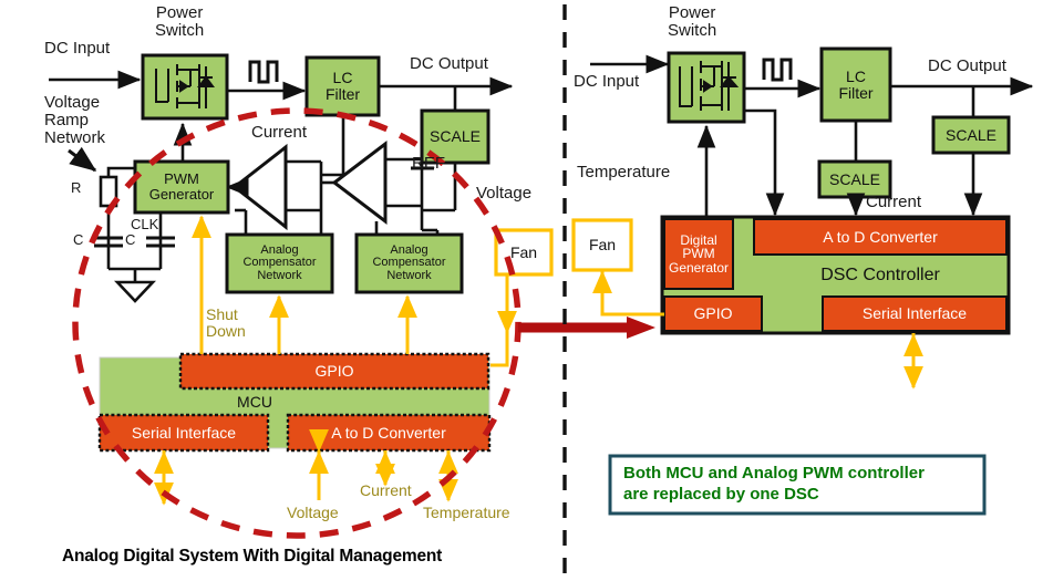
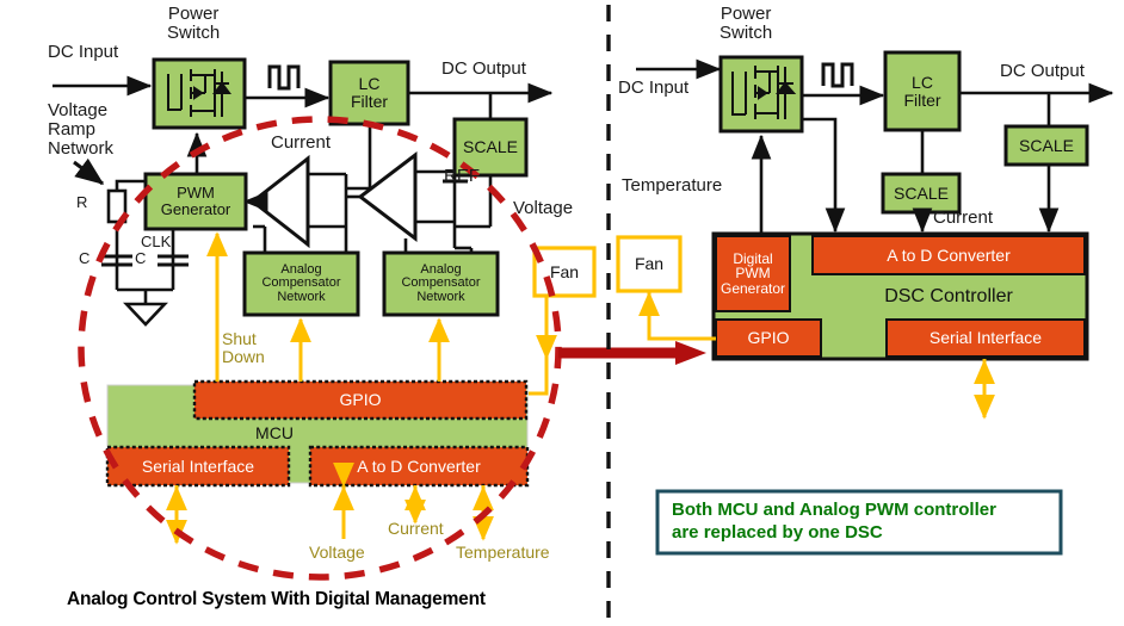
  DC Input
  Power
  Switch
  DC Output
  Voltage
  Ramp
  Network
  R
  C
  C
  CLK
  Current
  REF
  Voltage
  Shut
  Down
  Voltage
  Current
  Temperature
  LC
  Filter
  SCALE
  PWM
  Generator
  Analog
  Compensator
  Network
  Analog
  Compensator
  Network
  Fan
  MCU
  GPIO
  Serial Interface
  A to D Converter
- Analog Digital System With Digital Management
+ Analog Control System With Digital Management
  DC Input
  Power
  Switch
  DC Output
  Temperature
  Current
  LC
  Filter
  SCALE
  SCALE
  Fan
  Digital
  PWM
  Generator
  A to D Converter
  DSC Controller
  GPIO
  Serial Interface
  Both MCU and Analog PWM controller
  are replaced by one DSC
